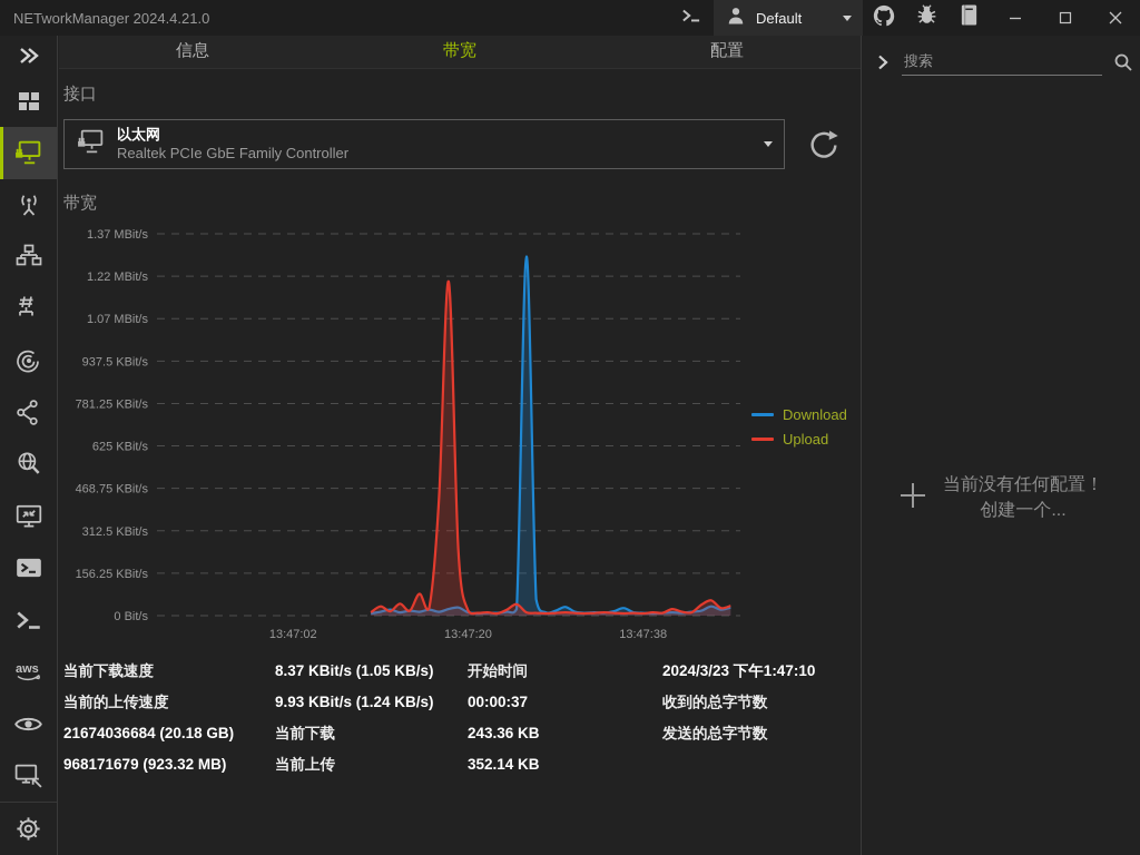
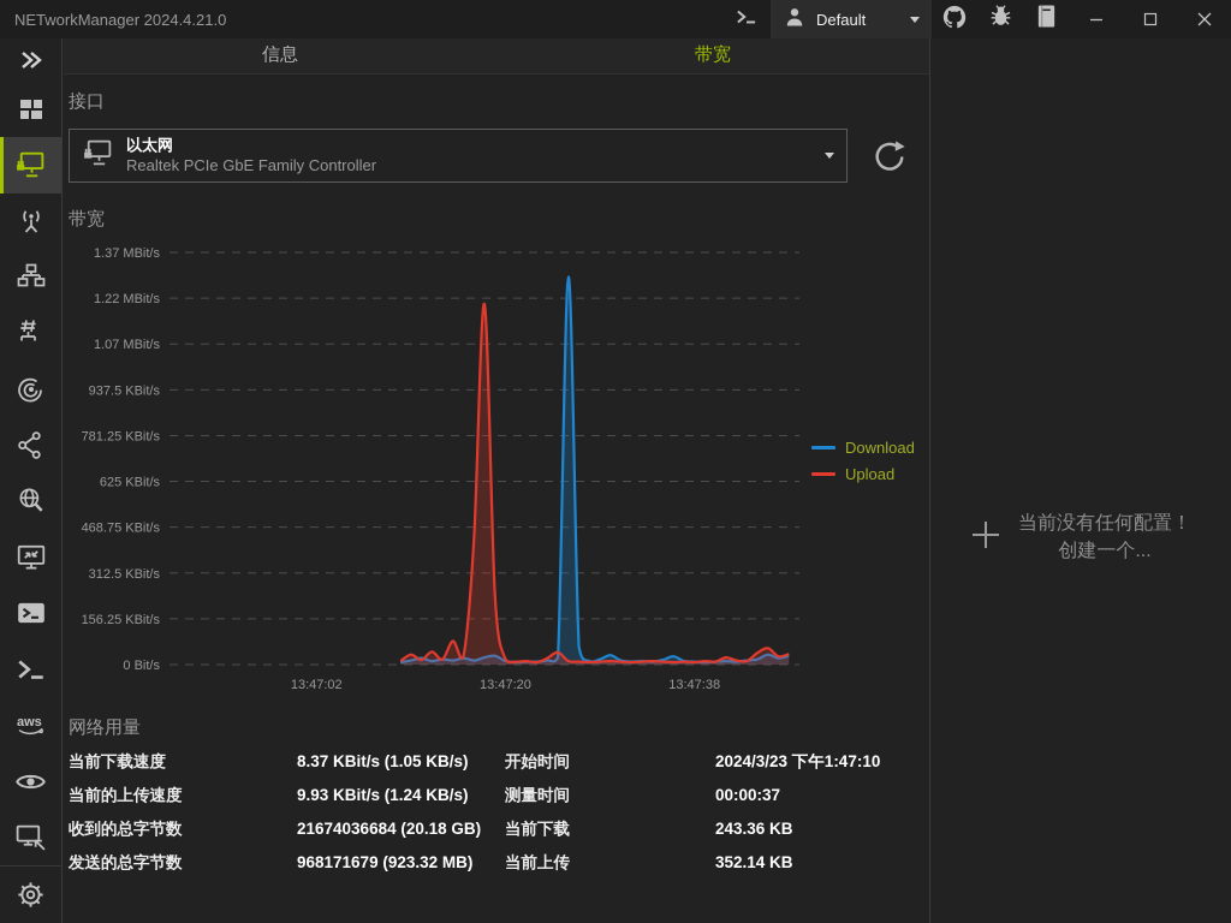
  NETworkManager 2024.4.21.0
  Default
  aws
  信息
  带宽
- 配置
  接口
  以太网
  Realtek PCIe GbE Family Controller
  带宽
  1.37 MBit/s
  1.22 MBit/s
  1.07 MBit/s
  937.5 KBit/s
  781.25 KBit/s
  625 KBit/s
  468.75 KBit/s
  312.5 KBit/s
  156.25 KBit/s
  0 Bit/s
  13:47:02
  13:47:20
  13:47:38
  Download
  Upload
+ 网络用量
  当前下载速度
  8.37 KBit/s (1.05 KB/s)
  开始时间
  2024/3/23 下午1:47:10
  当前的上传速度
  9.93 KBit/s (1.24 KB/s)
+ 测量时间
  00:00:37
  收到的总字节数
  21674036684 (20.18 GB)
  当前下载
  243.36 KB
  发送的总字节数
  968171679 (923.32 MB)
  当前上传
  352.14 KB
- 搜索
  当前没有任何配置！
  创建一个...
